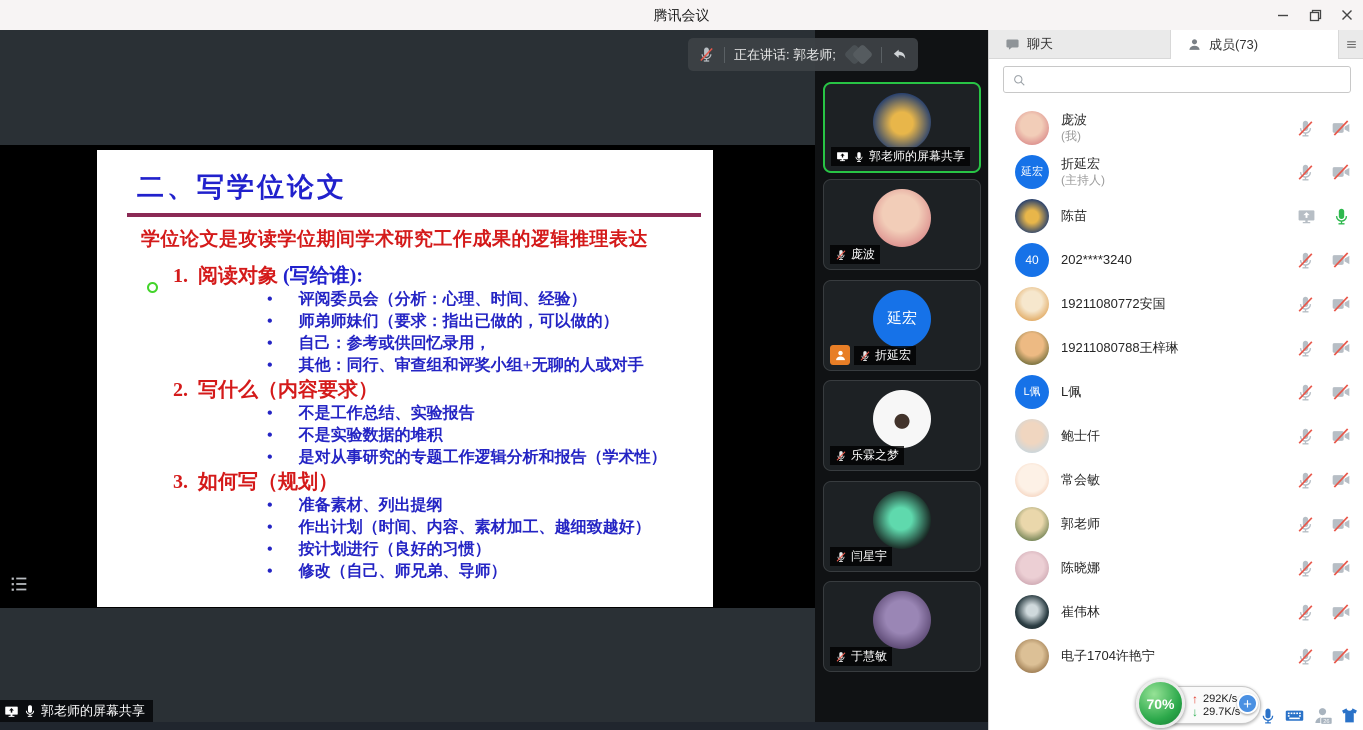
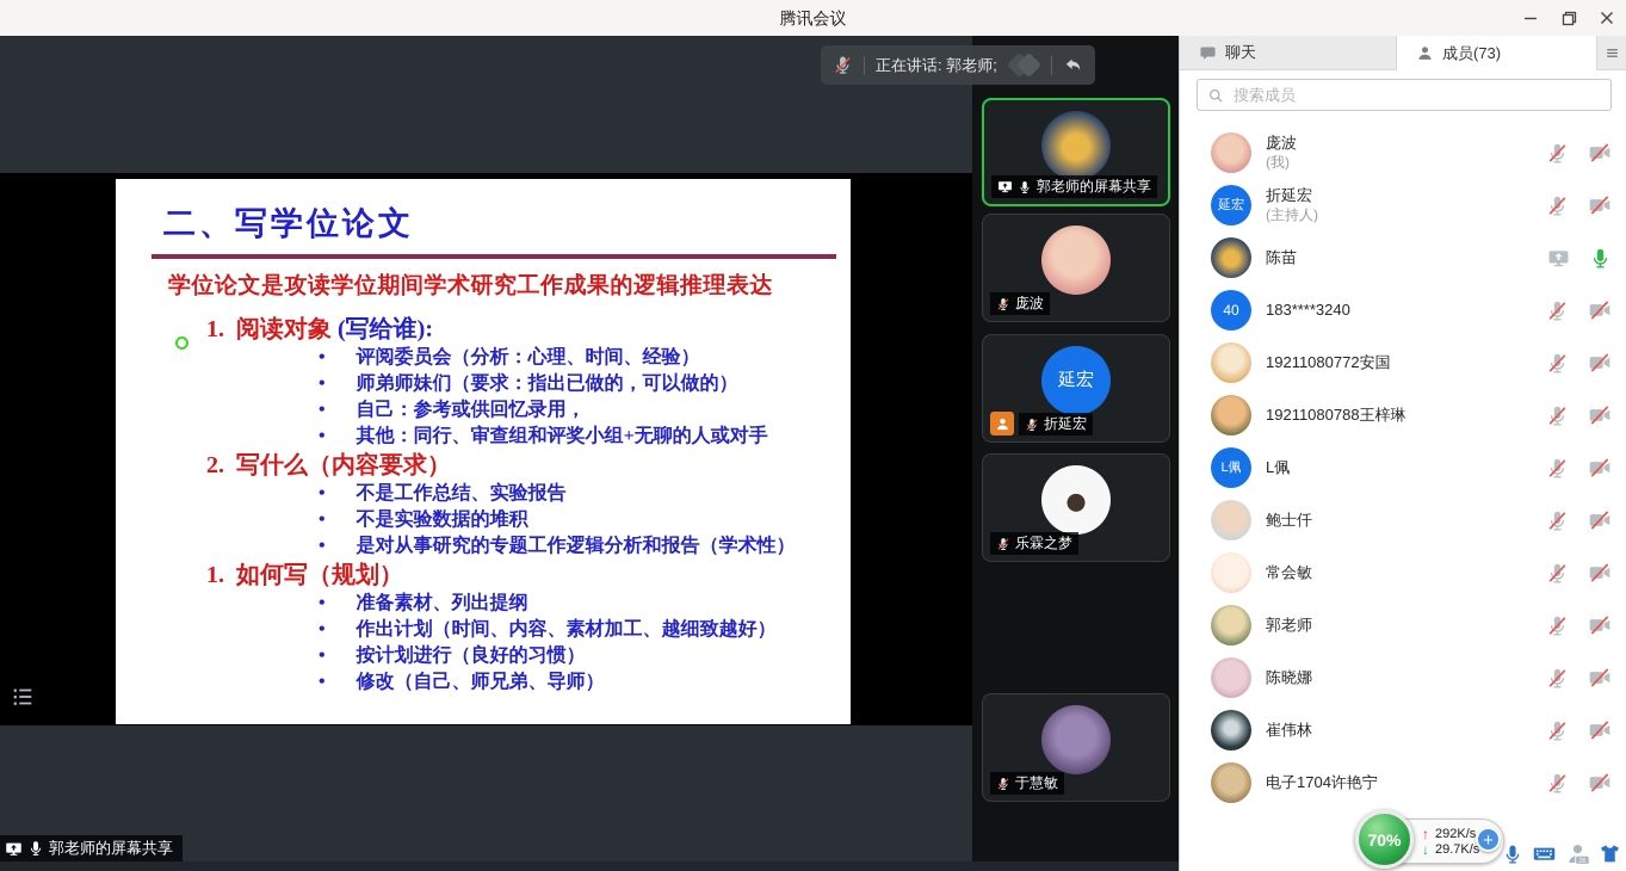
  腾讯会议
  二、写学位论文
  学位论文是攻读学位期间学术研究工作成果的逻辑推理表达
  1. 阅读对象 (写给谁):
  评阅委员会（分析：心理、时间、经验）
  师弟师妹们（要求：指出已做的，可以做的）
  自己：参考或供回忆录用，
  其他：同行、审查组和评奖小组+无聊的人或对手
  2. 写什么（内容要求）
  不是工作总结、实验报告
  不是实验数据的堆积
  是对从事研究的专题工作逻辑分析和报告（学术性）
- 3. 如何写（规划）
+ 1. 如何写（规划）
  准备素材、列出提纲
  作出计划（时间、内容、素材加工、越细致越好）
  按计划进行（良好的习惯）
  修改（自己、师兄弟、导师）
  正在讲话: 郭老师;
  郭老师的屏幕共享
  郭老师的屏幕共享
  庞波
  延宏
  折延宏
  乐霖之梦
- 闫星宇
  于慧敏
  聊天
  成员(73)
+ 搜索成员
  庞波
  (我)
  延宏
  折延宏
  (主持人)
  陈苗
  40
- 202****3240
+ 183****3240
  19211080772安国
  19211080788王梓琳
  L佩
  L佩
  鲍士仟
  常会敏
  郭老师
  陈晓娜
  崔伟林
  电子1704许艳宁
  ↑
  292K/s
  ↓
  29.7K/s
  +
  70%
